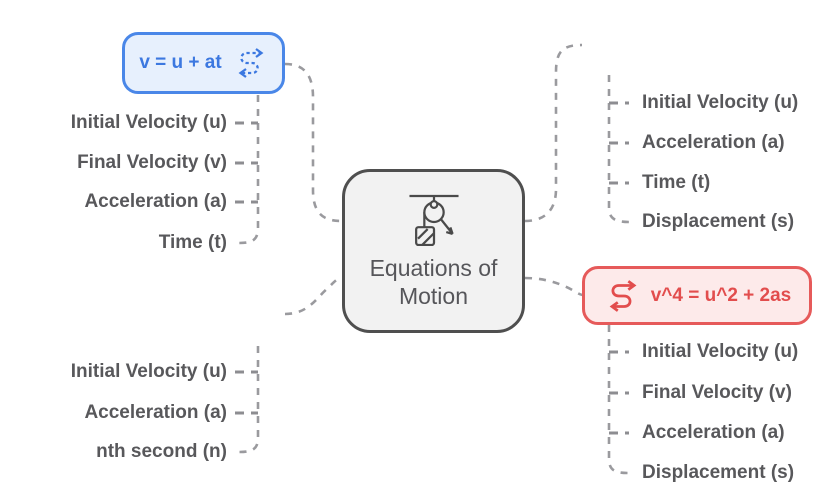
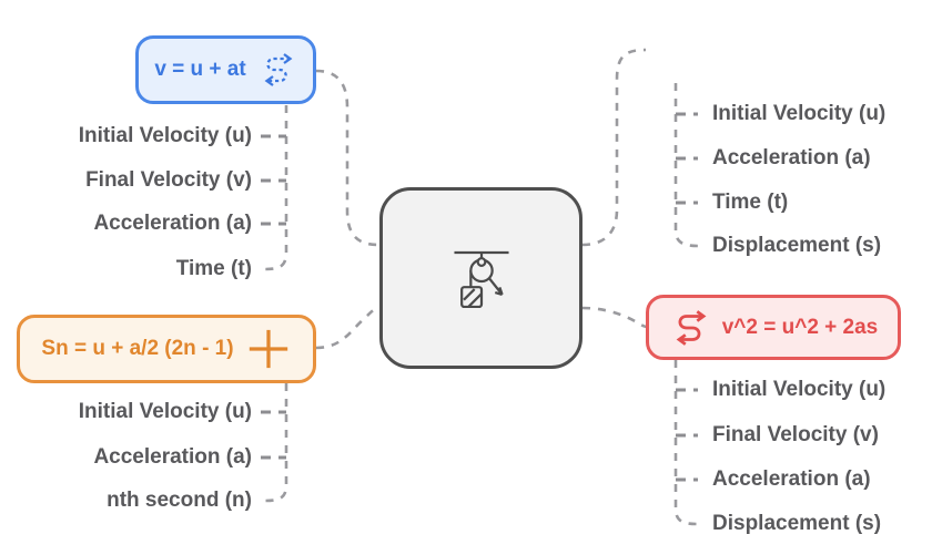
- Equations of Motion
  v = u + at
  Initial Velocity (u)
  Final Velocity (v)
  Acceleration (a)
  Time (t)
  Initial Velocity (u)
  Acceleration (a)
  Time (t)
  Displacement (s)
+ Sn = u + a/2 (2n - 1)
  Initial Velocity (u)
  Acceleration (a)
  nth second (n)
- v^4 = u^2 + 2as
+ v^2 = u^2 + 2as
  Initial Velocity (u)
  Final Velocity (v)
  Acceleration (a)
  Displacement (s)
